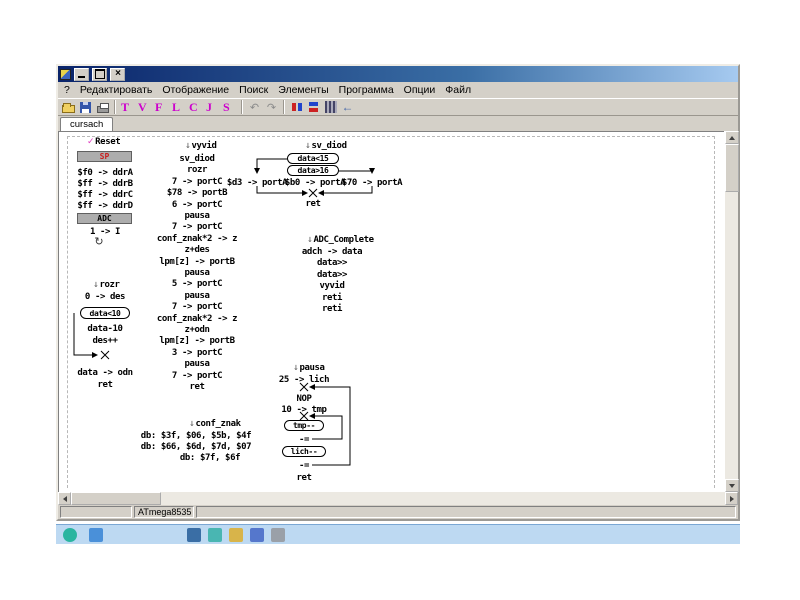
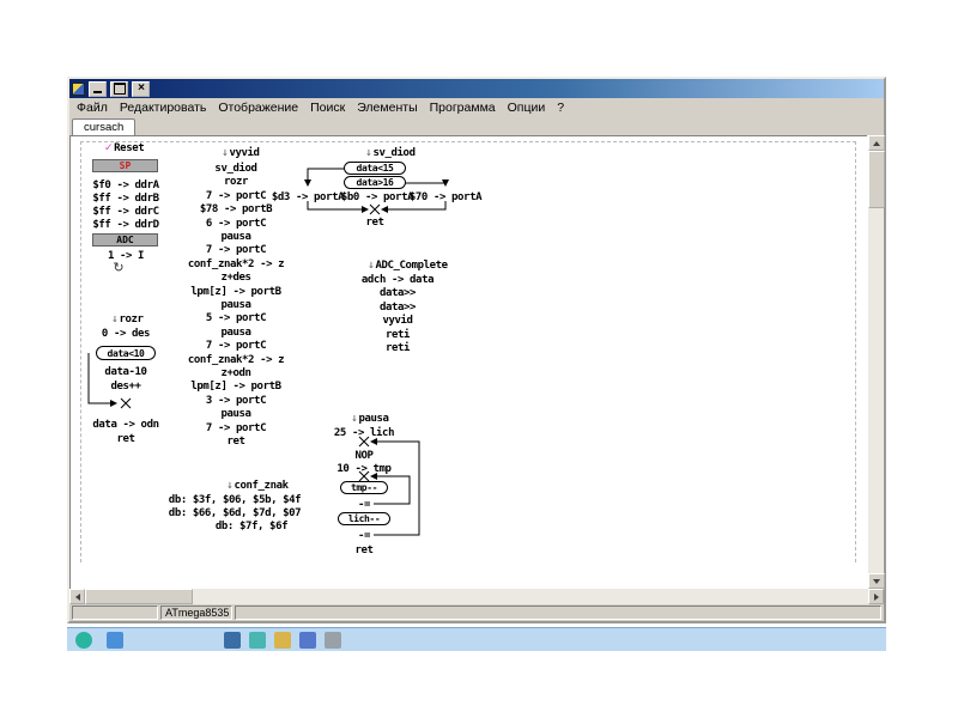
  ×
- ?
+ Файл
  Редактировать
  Отображение
  Поиск
  Элементы
  Программа
  Опции
- Файл
+ ?
- T
- V
- F
- L
- C
- J
- S
- ↶
- ↷
- ←
  cursach
  ✓
  Reset
  SP
  $f0 -> ddrA
  $ff -> ddrB
  $ff -> ddrC
  $ff -> ddrD
  ADC
  1 -> I
  ↻
  ↓
  rozr
  0 -> des
  data<10
  data-10
  des++
  data -> odn
  ret
  ↓
  vyvid
  sv_diod
  rozr
  7 -> portC
  $78 -> portB
  6 -> portC
  pausa
  7 -> portC
  conf_znak*2 -> z
  z+des
  lpm[z] -> portB
  pausa
  5 -> portC
  pausa
  7 -> portC
  conf_znak*2 -> z
  z+odn
  lpm[z] -> portB
  3 -> portC
  pausa
  7 -> portC
  ret
  ↓
  conf_znak
  db: $3f, $06, $5b, $4f
  db: $66, $6d, $7d, $07
  db: $7f, $6f
  ↓
  sv_diod
  data<15
  data>16
  $d3 -> portA
  $b0 -> portA
  $70 -> portA
  ret
  ↓
  ADC_Complete
  adch -> data
  data>>
  data>>
  vyvid
  reti
  reti
  ↓
  pausa
  25 -> lich
  NOP
  10 -> tmp
  tmp--
  -=
  lich--
  -=
  ret
  ATmega8535
